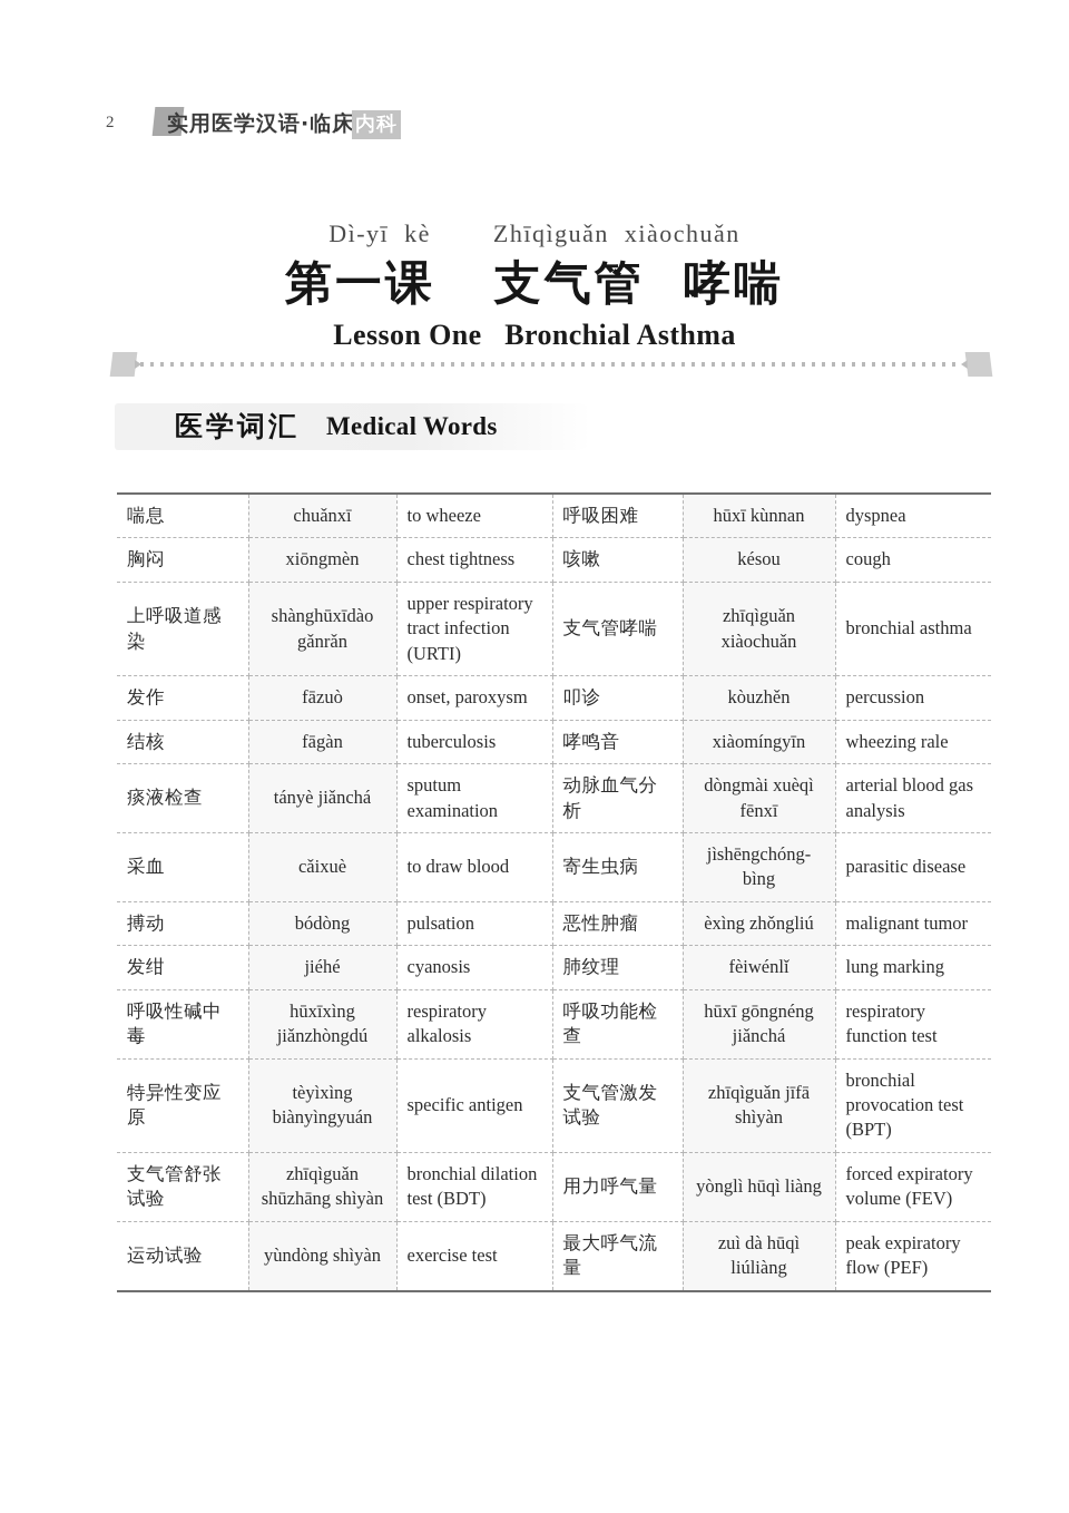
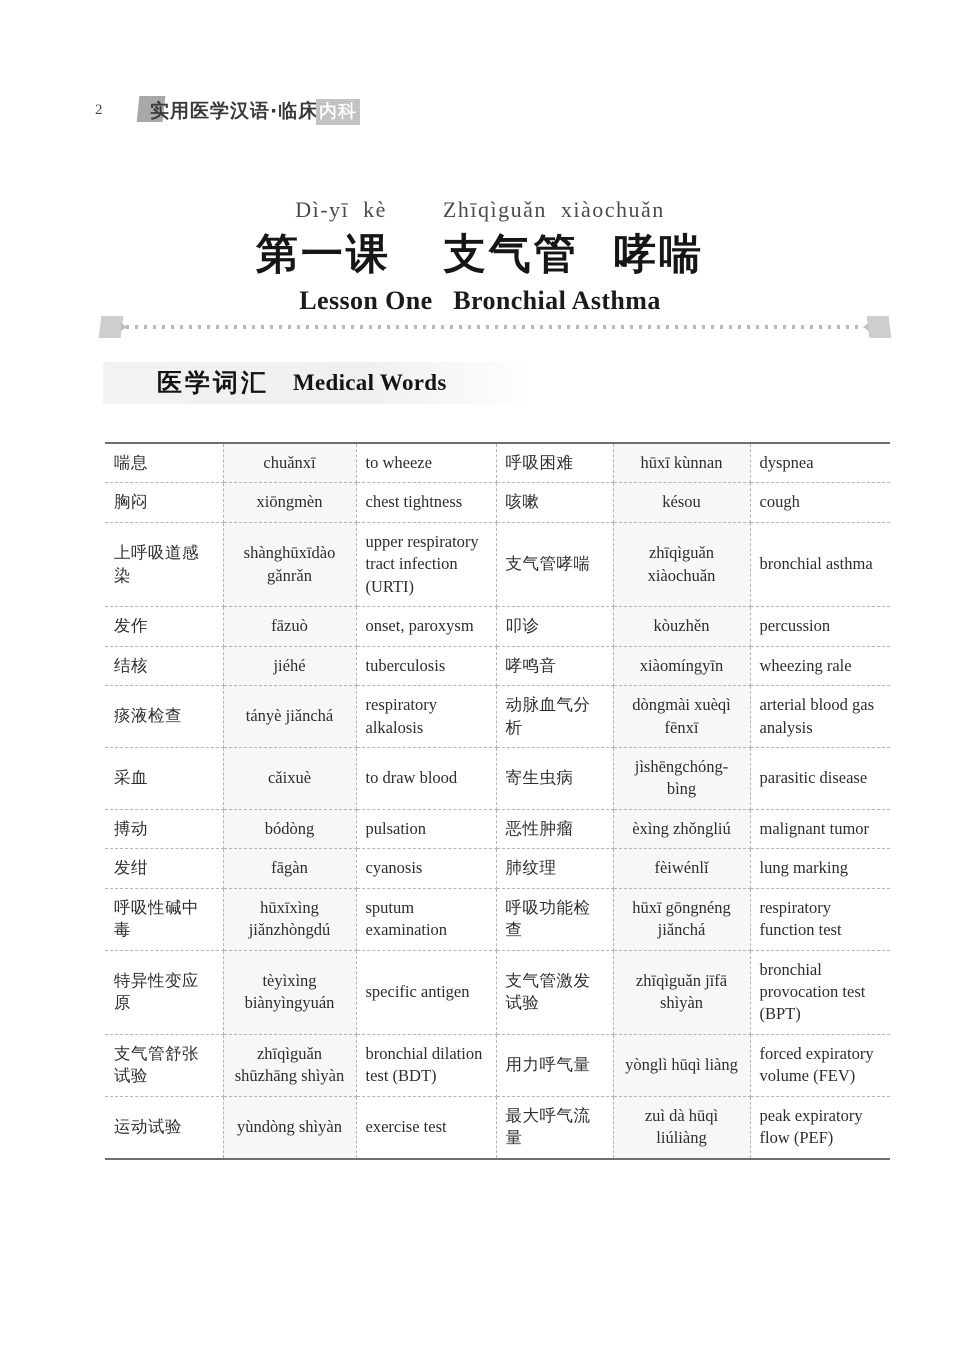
  2
  实用医学汉语·临床
  内科
  Dì-yī kè Zhīqìguǎn xiàochuǎn
  第一课 支气管 哮喘
  Lesson One Bronchial Asthma
  医学词汇
  Medical Words
  喘息	chuǎnxī	to wheeze	呼吸困难	hūxī kùnnan	dyspnea
  胸闷	xiōngmèn	chest tightness	咳嗽	késou	cough
  上呼吸道感染	shànghūxīdào gǎnrǎn	upper respiratory tract infection (URTI)	支气管哮喘	zhīqìguǎn xiàochuǎn	bronchial asthma
  发作	fāzuò	onset, paroxysm	叩诊	kòuzhěn	percussion
- 结核	fāgàn	tuberculosis	哮鸣音	xiàomíngyīn	wheezing rale
+ 结核	jiéhé	tuberculosis	哮鸣音	xiàomíngyīn	wheezing rale
- 痰液检查	tányè jiǎnchá	sputum examination	动脉血气分析	dòngmài xuèqì fēnxī	arterial blood gas analysis
+ 痰液检查	tányè jiǎnchá	respiratory alkalosis	动脉血气分析	dòngmài xuèqì fēnxī	arterial blood gas analysis
  采血	cǎixuè	to draw blood	寄生虫病	jìshēngchóng-bìng	parasitic disease
  搏动	bódòng	pulsation	恶性肿瘤	èxìng zhǒngliú	malignant tumor
- 发绀	jiéhé	cyanosis	肺纹理	fèiwénlǐ	lung marking
+ 发绀	fāgàn	cyanosis	肺纹理	fèiwénlǐ	lung marking
- 呼吸性碱中毒	hūxīxìng jiǎnzhòngdú	respiratory alkalosis	呼吸功能检查	hūxī gōngnéng jiǎnchá	respiratory function test
+ 呼吸性碱中毒	hūxīxìng jiǎnzhòngdú	sputum examination	呼吸功能检查	hūxī gōngnéng jiǎnchá	respiratory function test
  特异性变应原	tèyìxìng biànyìngyuán	specific antigen	支气管激发试验	zhīqìguǎn jīfā shìyàn	bronchial provocation test (BPT)
  支气管舒张试验	zhīqìguǎn shūzhāng shìyàn	bronchial dilation test (BDT)	用力呼气量	yònglì hūqì liàng	forced expiratory volume (FEV)
  运动试验	yùndòng shìyàn	exercise test	最大呼气流量	zuì dà hūqì liúliàng	peak expiratory flow (PEF)
